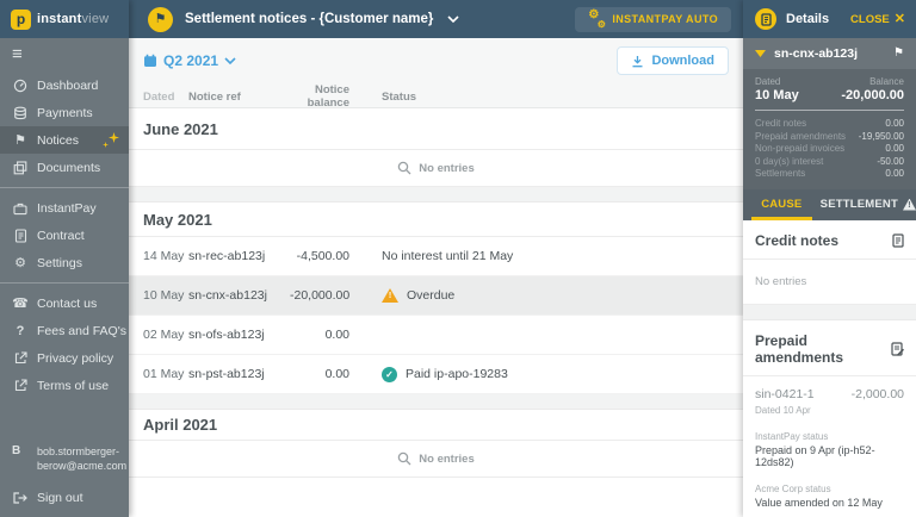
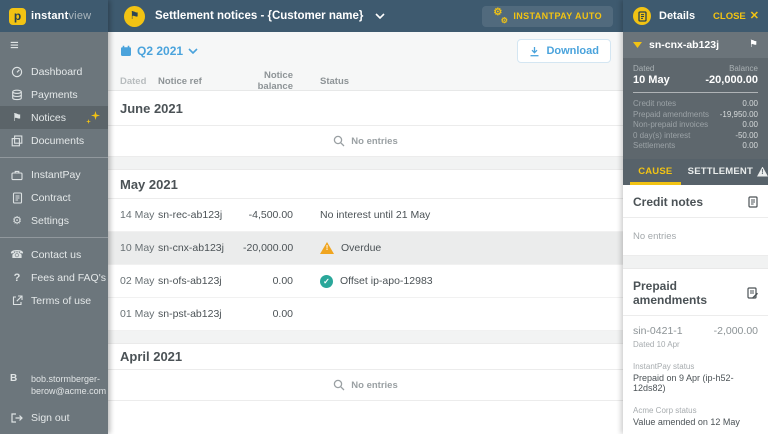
  p
  instantview
  ≡
  Dashboard
  Payments
  ⚑
  Notices
  Documents
  InstantPay
  Contract
  ⚙
  Settings
  ☎
  Contact us
  ?
  Fees and FAQ's
- Privacy policy
  Terms of use
  B
  bob.stormberger-
  berow@acme.com
  Sign out
  ⚑
  Settlement notices - {Customer name}
  ⚙
  ⚙
  INSTANTPAY AUTO
  Q2 2021
  Download
  Dated
  Notice ref
  Notice balance
  Status
  June 2021
  No entries
  May 2021
  14 May
  sn-rec-ab123j
  -4,500.00
  No interest until 21 May
  10 May
  sn-cnx-ab123j
  -20,000.00
  Overdue
  02 May
  sn-ofs-ab123j
  0.00
+ Offset ip-apo-12983
  01 May
  sn-pst-ab123j
  0.00
- Paid ip-apo-19283
  April 2021
  No entries
  Details
  CLOSE
  ✕
  sn-cnx-ab123j
  ⚑
  Dated
  Balance
  10 May
  -20,000.00
  Credit notes
  0.00
  Prepaid amendments
  -19,950.00
  Non-prepaid invoices
  0.00
  0 day(s) interest
  -50.00
  Settlements
  0.00
  CAUSE
  SETTLEMENT
  Credit notes
  No entries
  Prepaid amendments
  sin-0421-1
  -2,000.00
  Dated 10 Apr
  InstantPay status
  Prepaid on 9 Apr (ip-h52-12ds82)
  Acme Corp status
  Value amended on 12 May
